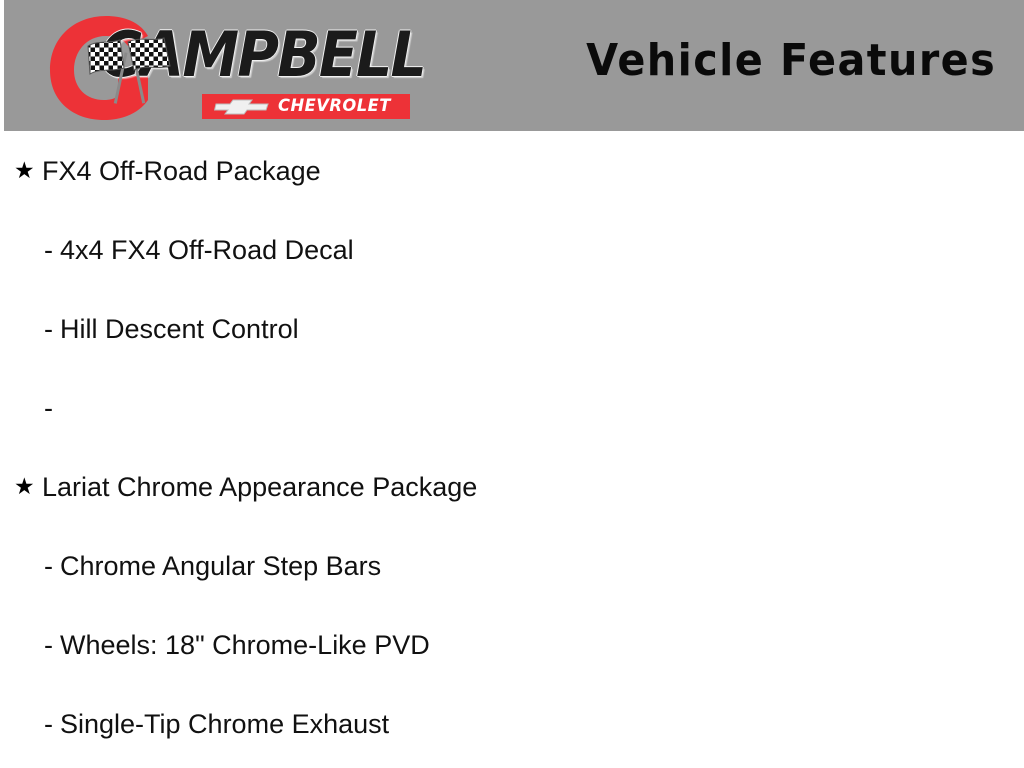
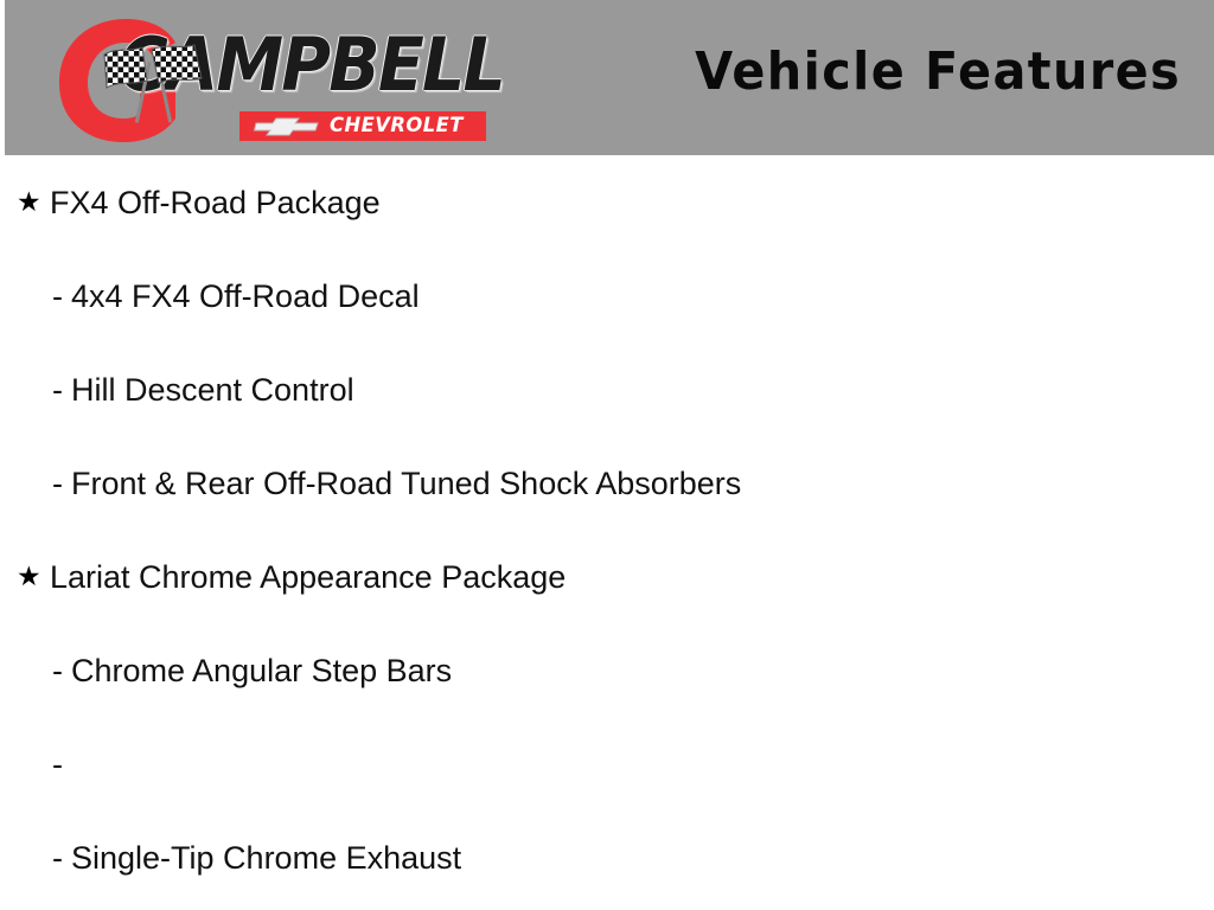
  MPBELL
  CHEVROLET
  Vehicle Features
  ★
  FX4 Off-Road Package
  -
  4x4 FX4 Off-Road Decal
  -
  Hill Descent Control
  -
+ Front & Rear Off-Road Tuned Shock Absorbers
  ★
  Lariat Chrome Appearance Package
  -
  Chrome Angular Step Bars
  -
- Wheels: 18" Chrome-Like PVD
  -
  Single-Tip Chrome Exhaust
